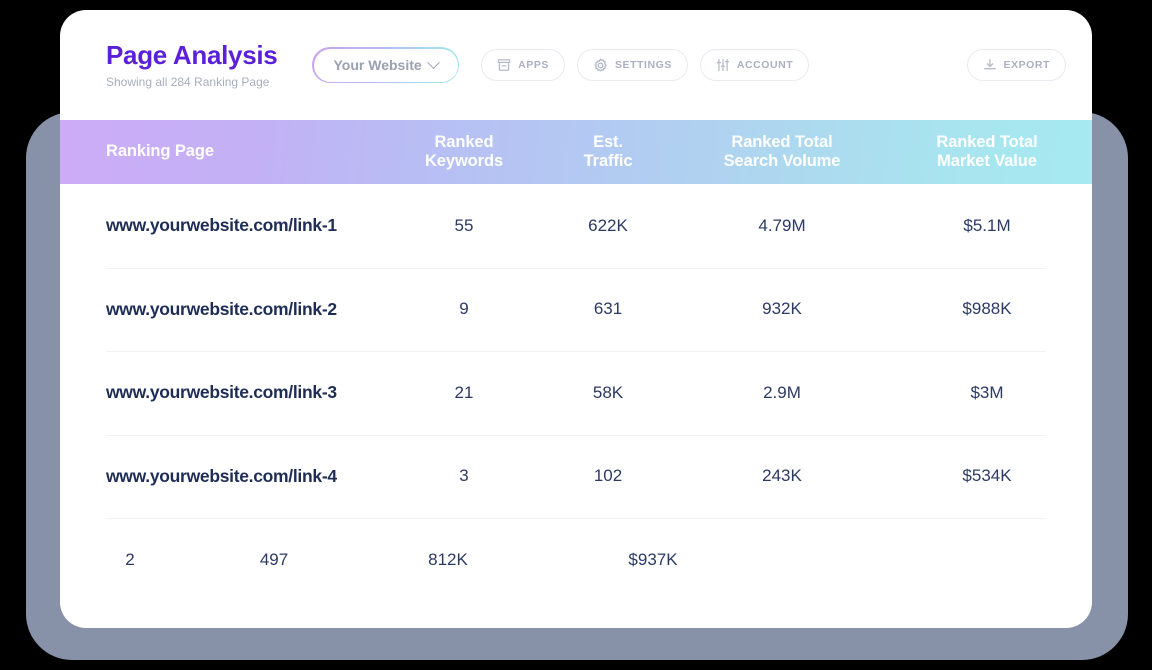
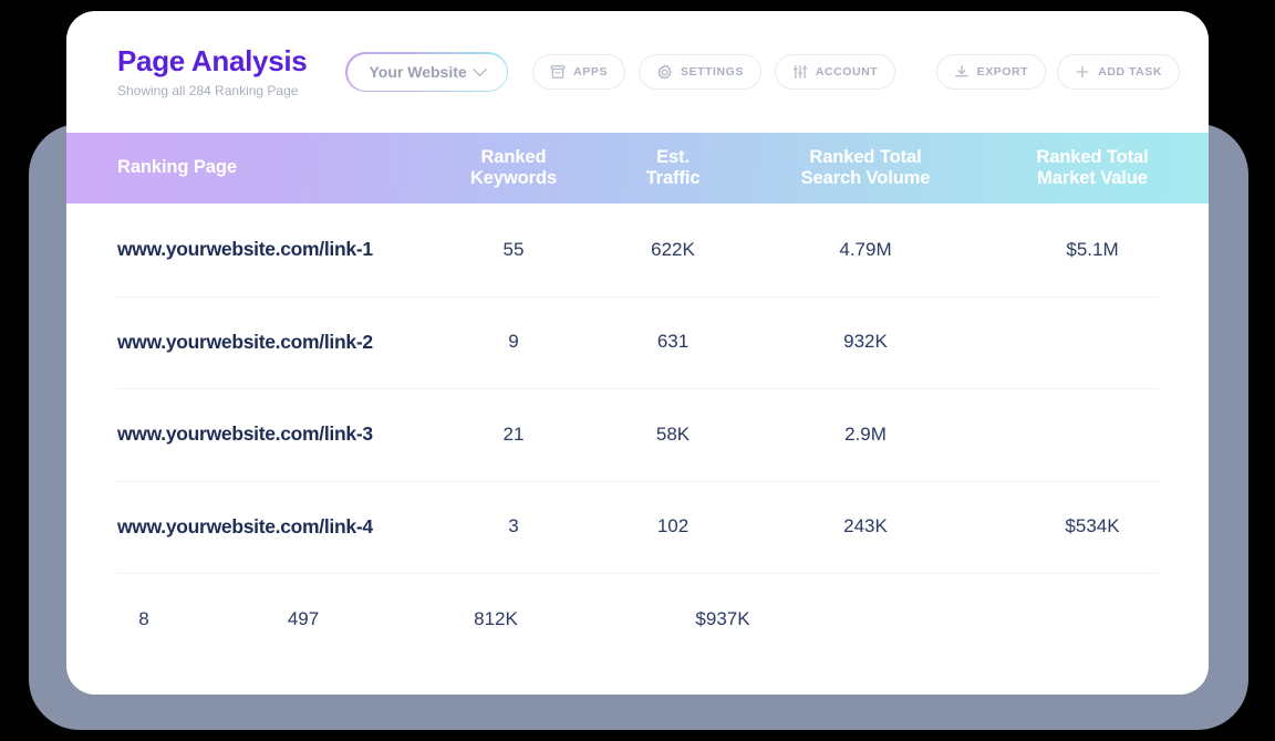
  Page Analysis
  Showing all 284 Ranking Page
  Your Website
  APPS
  SETTINGS
  ACCOUNT
  EXPORT
+ ADD TASK
  Ranking Page
  Ranked
  Keywords
  Est.
  Traffic
  Ranked Total
  Search Volume
  Ranked Total
  Market Value
  www.yourwebsite.com/link-1
  55
  622K
  4.79M
  $5.1M
  www.yourwebsite.com/link-2
  9
  631
  932K
- $988K
  www.yourwebsite.com/link-3
  21
  58K
  2.9M
- $3M
  www.yourwebsite.com/link-4
  3
  102
  243K
  $534K
- 2
+ 8
  497
  812K
  $937K
